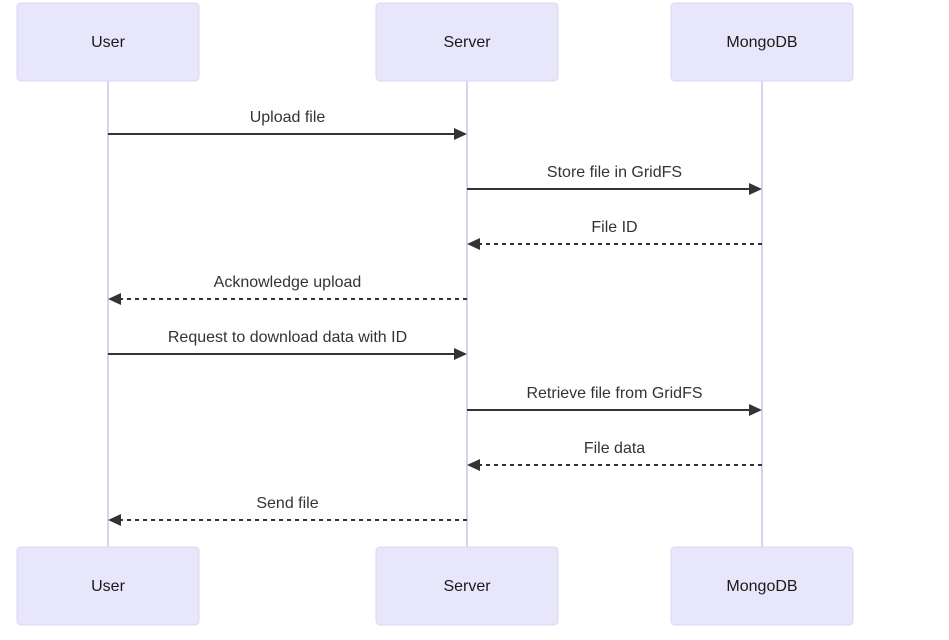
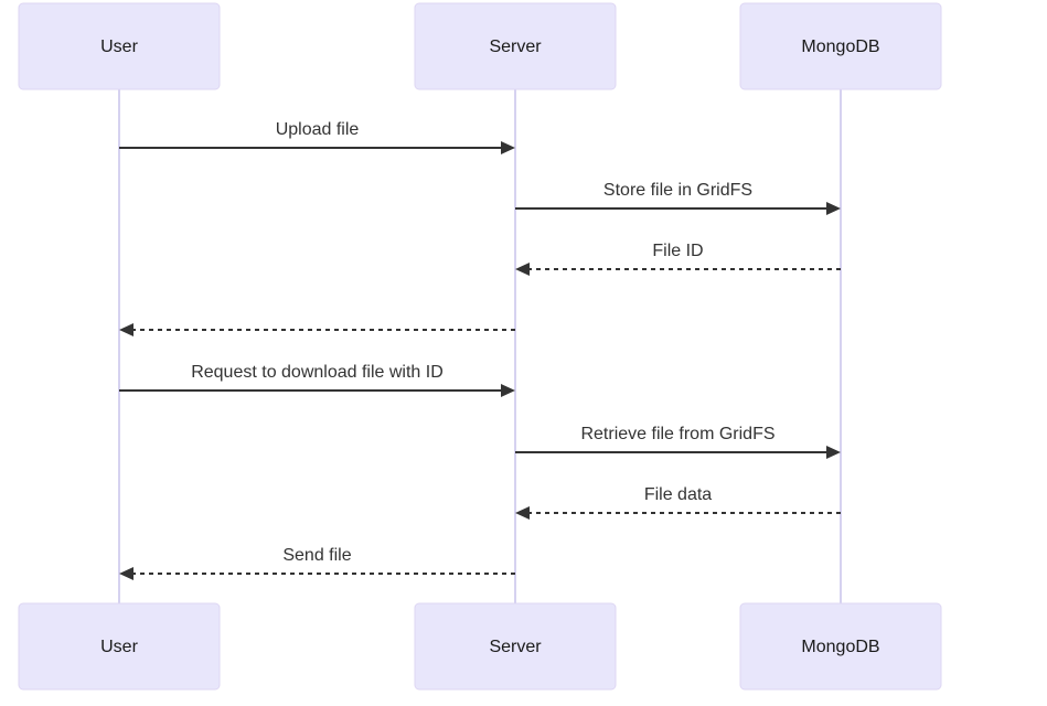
  Upload file
  Store file in GridFS
  File ID
- Acknowledge upload
- Request to download data with ID
+ Request to download file with ID
  Retrieve file from GridFS
  File data
  Send file
  User
  Server
  MongoDB
  User
  Server
  MongoDB
